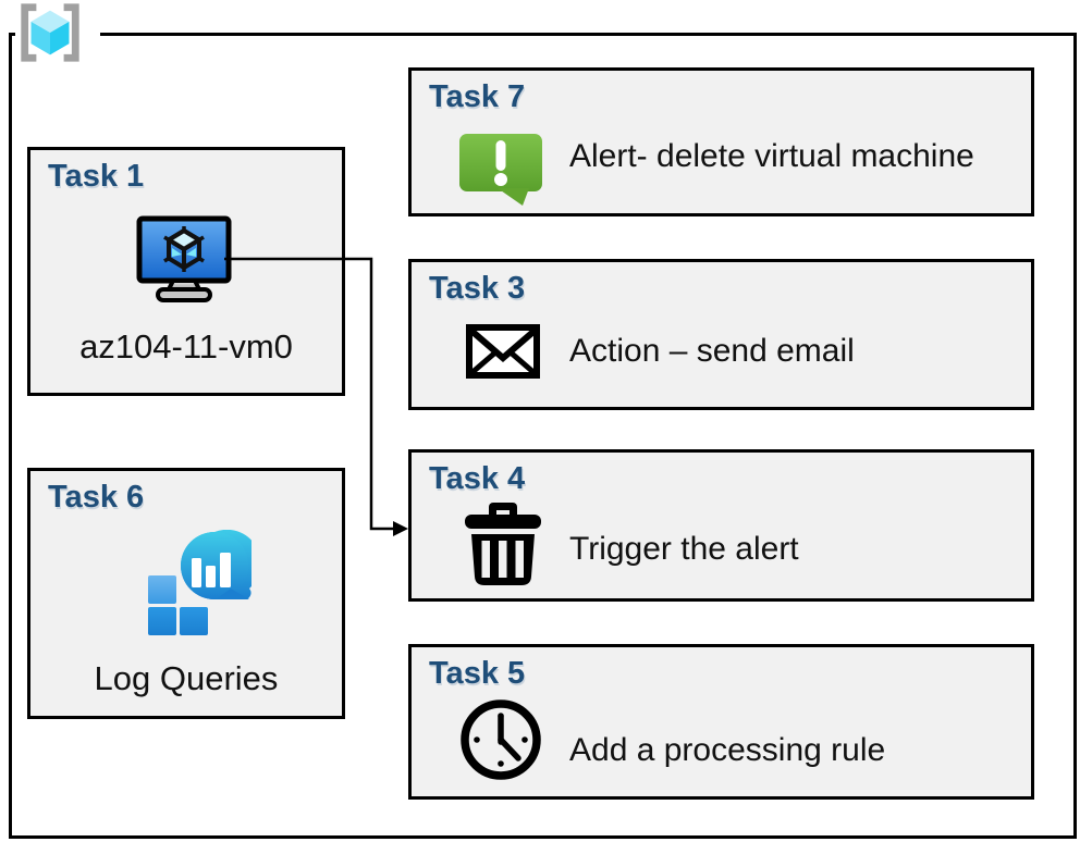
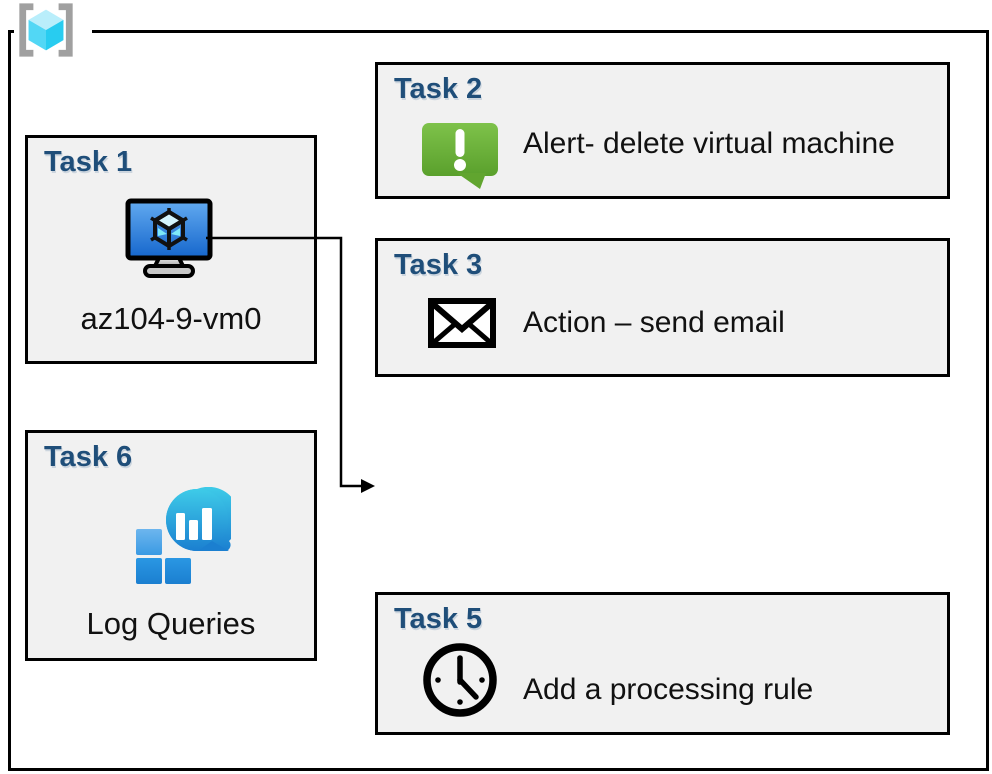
  Task 1
- az104-11-vm0
+ az104-9-vm0
  Task 6
  Log Queries
- Task 7
+ Task 2
  Alert- delete virtual machine
  Task 3
  Action – send email
- Task 4
- Trigger the alert
  Task 5
  Add a processing rule
